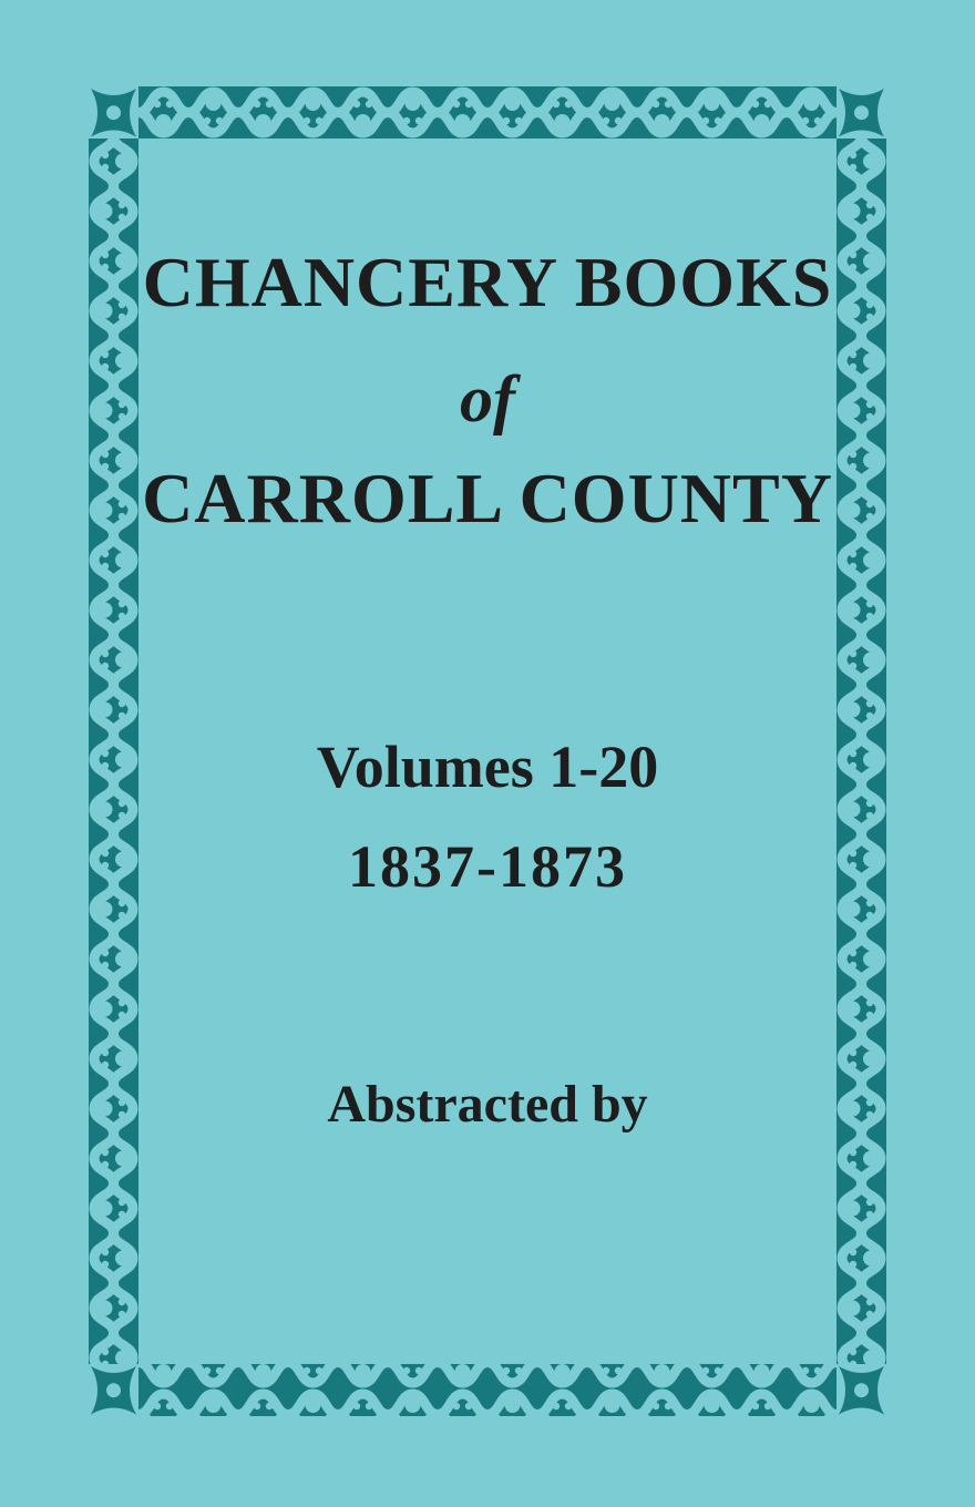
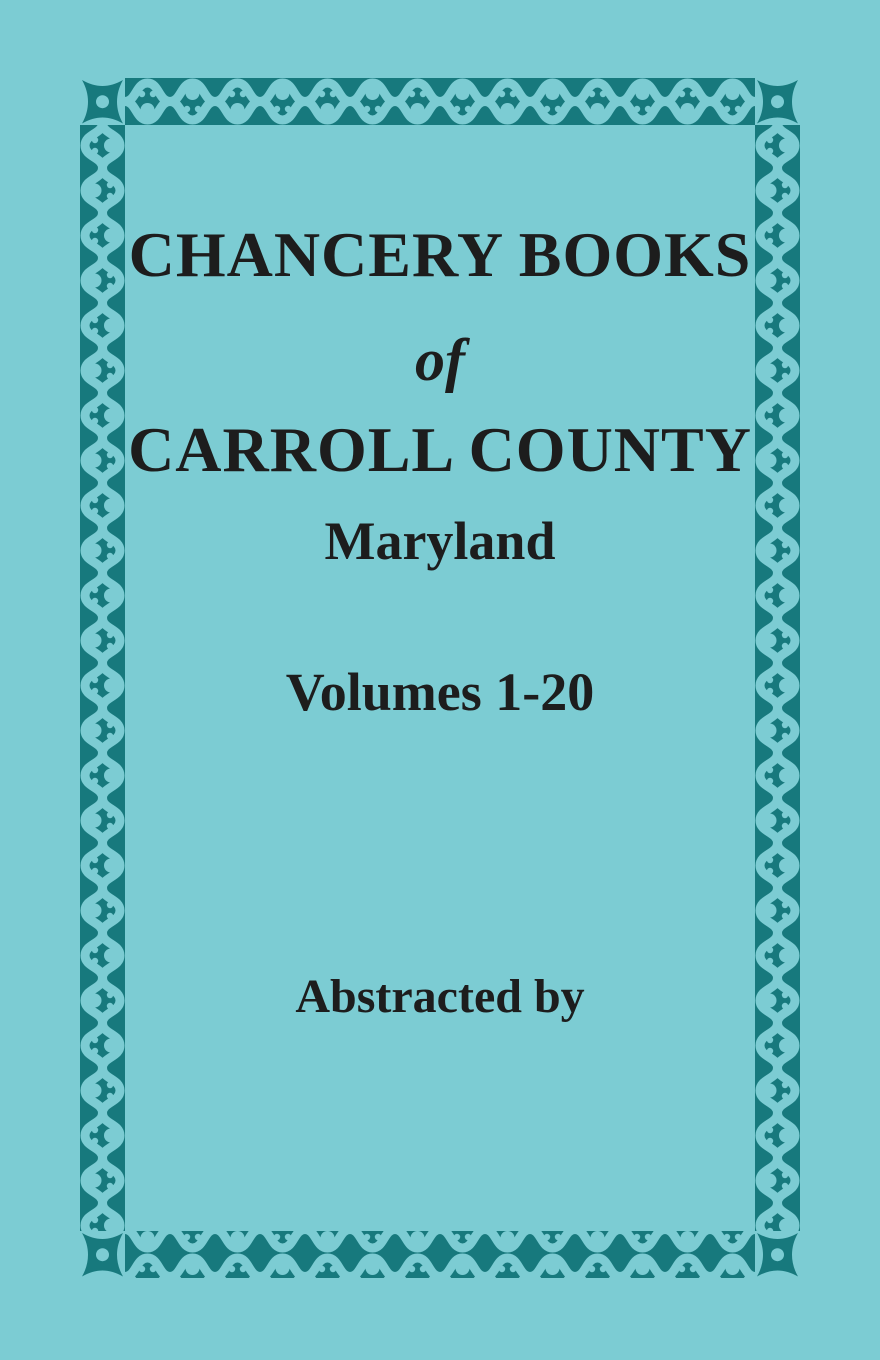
  CHANCERY BOOKS
  of
  CARROLL COUNTY
+ Maryland
  Volumes 1-20
- 1837-1873
  Abstracted by
